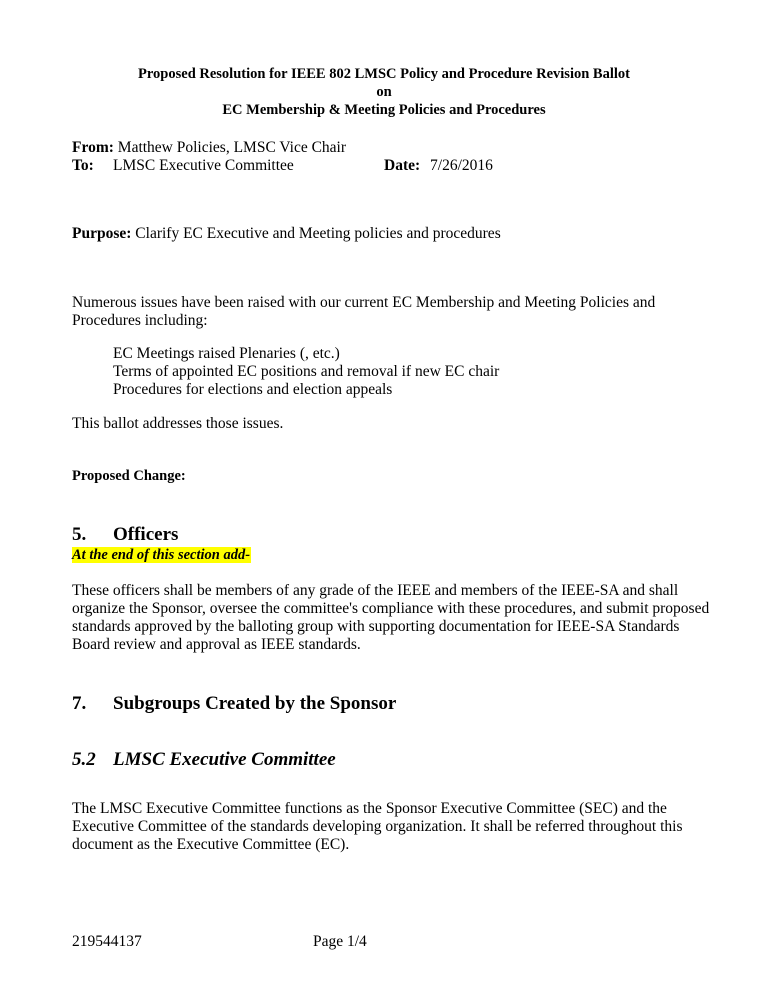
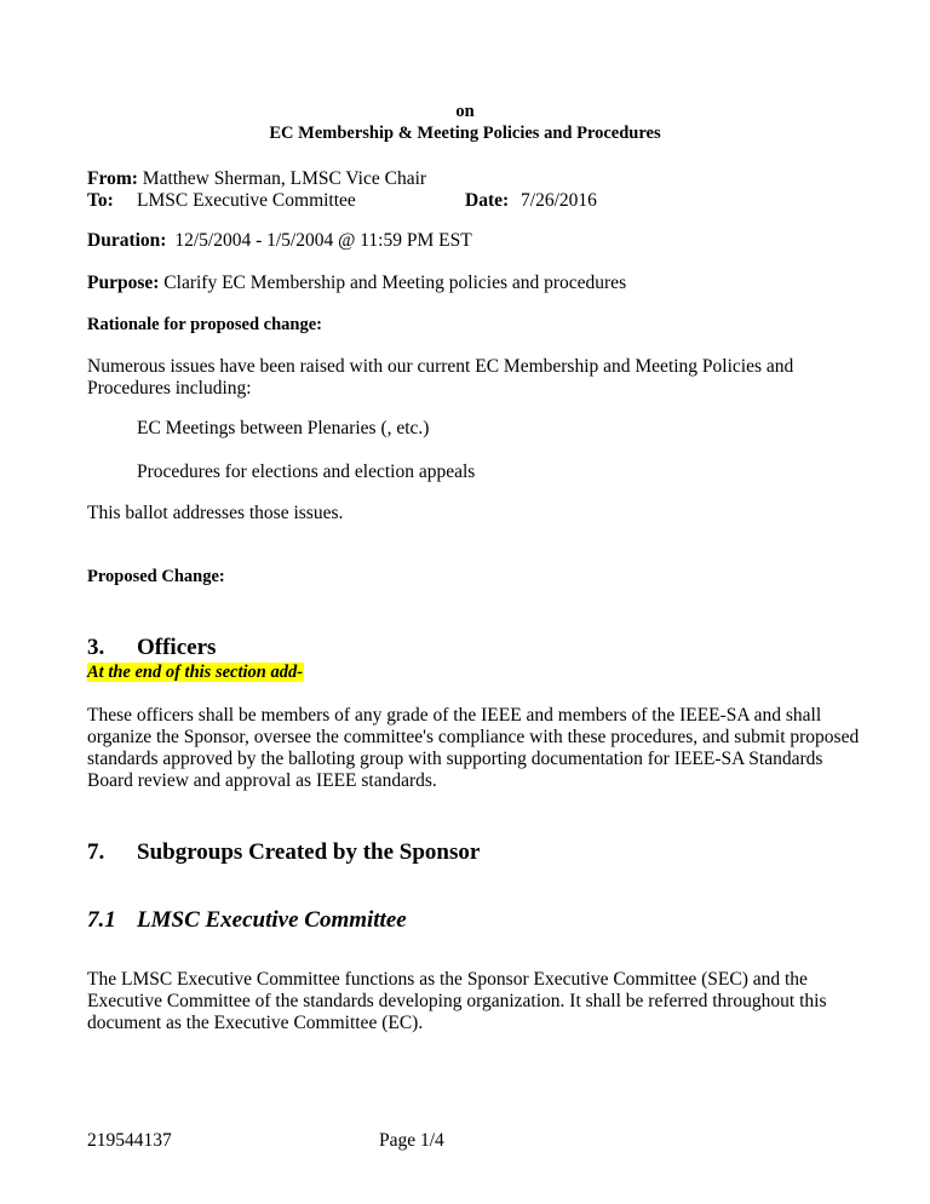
- Proposed Resolution for IEEE 802 LMSC Policy and Procedure Revision Ballot
  on
  EC Membership & Meeting Policies and Procedures
- From: Matthew Policies, LMSC Vice Chair
+ From: Matthew Sherman, LMSC Vice Chair
  To:
  LMSC Executive Committee
  Date: 7/26/2016
+ Duration: 12/5/2004 - 1/5/2004 @ 11:59 PM EST
- Purpose: Clarify EC Executive and Meeting policies and procedures
+ Purpose: Clarify EC Membership and Meeting policies and procedures
+ Rationale for proposed change:
  Numerous issues have been raised with our current EC Membership and Meeting Policies and Procedures including:
- EC Meetings raised Plenaries (, etc.)
+ EC Meetings between Plenaries (, etc.)
- Terms of appointed EC positions and removal if new EC chair
  Procedures for elections and election appeals
  This ballot addresses those issues.
  Proposed Change:
- 5.
+ 3.
  Officers
  At the end of this section add-
  These officers shall be members of any grade of the IEEE and members of the IEEE-SA and shall organize the Sponsor, oversee the committee's compliance with these procedures, and submit proposed standards approved by the balloting group with supporting documentation for IEEE-SA Standards Board review and approval as IEEE standards.
  7.
  Subgroups Created by the Sponsor
- 5.2
+ 7.1
  LMSC Executive Committee
  The LMSC Executive Committee functions as the Sponsor Executive Committee (SEC) and the Executive Committee of the standards developing organization. It shall be referred throughout this document as the Executive Committee (EC).
  219544137
  Page 1/4
